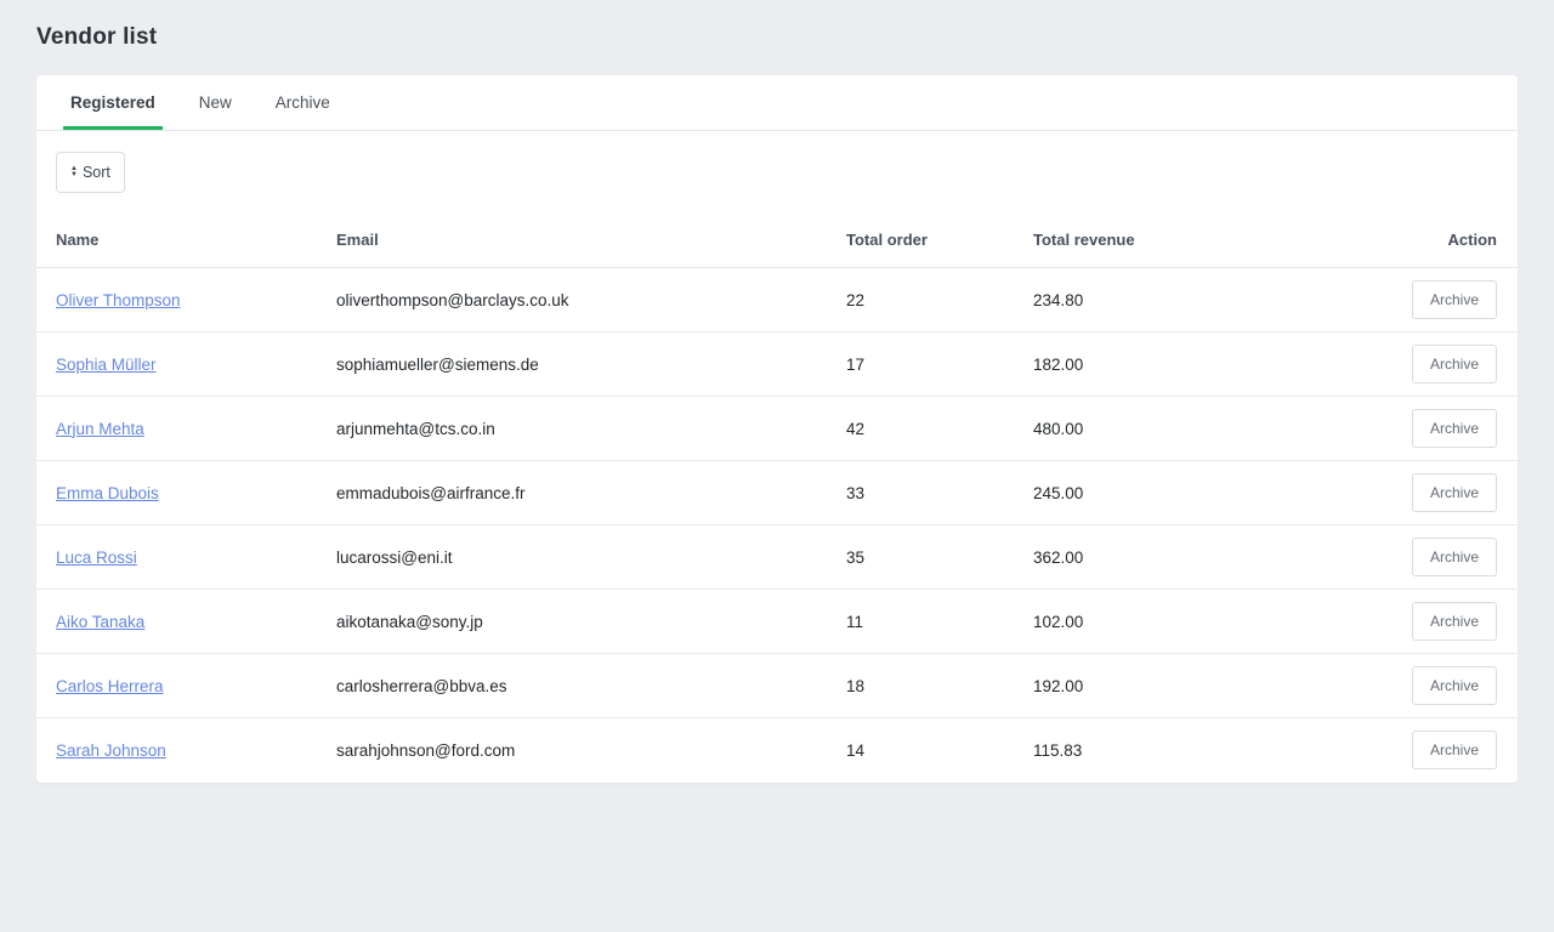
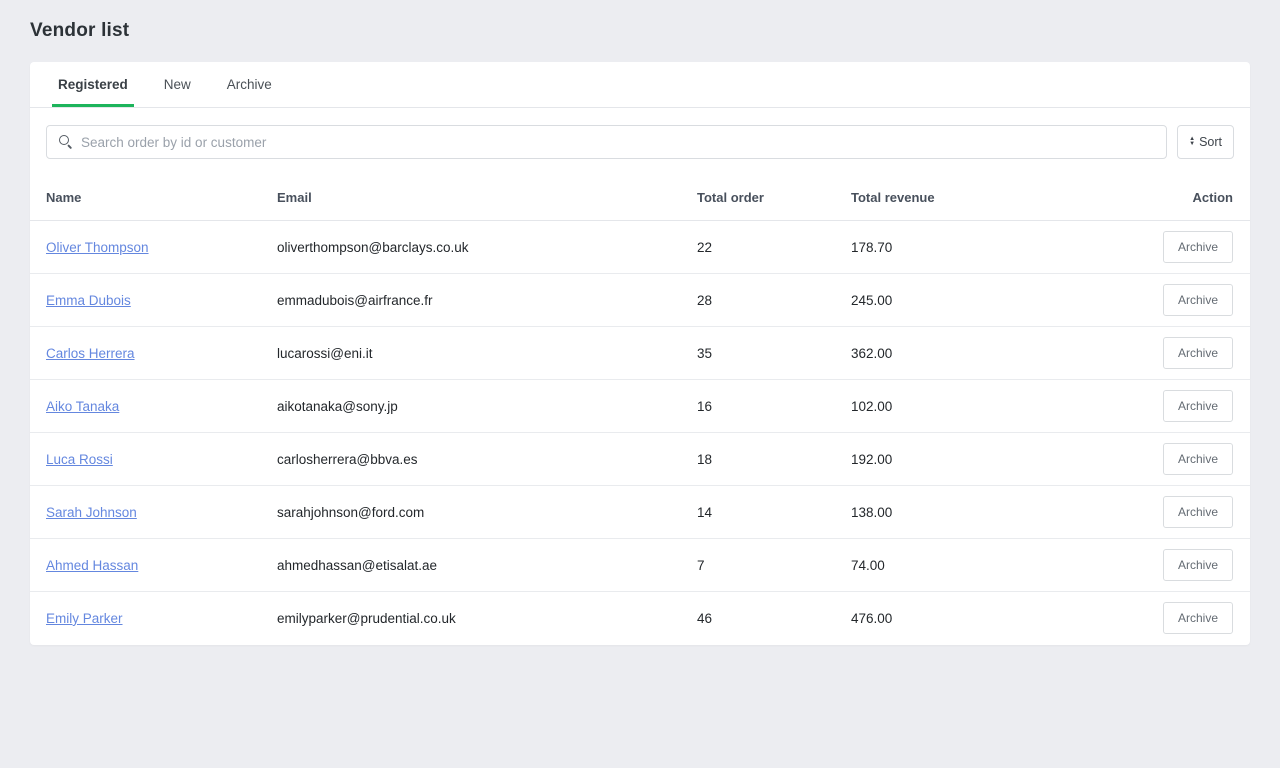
  Vendor list
  Registered
  New
  Archive
+ Search order by id or customer
  Sort
  Name	Email	Total order	Total revenue	Action
- Oliver Thompson	oliverthompson@barclays.co.uk	22	234.80	Archive
+ Oliver Thompson	oliverthompson@barclays.co.uk	22	178.70	Archive
- Sophia Müller	sophiamueller@siemens.de	17	182.00	Archive
- Arjun Mehta	arjunmehta@tcs.co.in	42	480.00	Archive
- Emma Dubois	emmadubois@airfrance.fr	33	245.00	Archive
+ Emma Dubois	emmadubois@airfrance.fr	28	245.00	Archive
- Luca Rossi	lucarossi@eni.it	35	362.00	Archive
+ Carlos Herrera	lucarossi@eni.it	35	362.00	Archive
- Aiko Tanaka	aikotanaka@sony.jp	11	102.00	Archive
+ Aiko Tanaka	aikotanaka@sony.jp	16	102.00	Archive
- Carlos Herrera	carlosherrera@bbva.es	18	192.00	Archive
+ Luca Rossi	carlosherrera@bbva.es	18	192.00	Archive
- Sarah Johnson	sarahjohnson@ford.com	14	115.83	Archive
+ Sarah Johnson	sarahjohnson@ford.com	14	138.00	Archive
+ Ahmed Hassan	ahmedhassan@etisalat.ae	7	74.00	Archive
+ Emily Parker	emilyparker@prudential.co.uk	46	476.00	Archive
